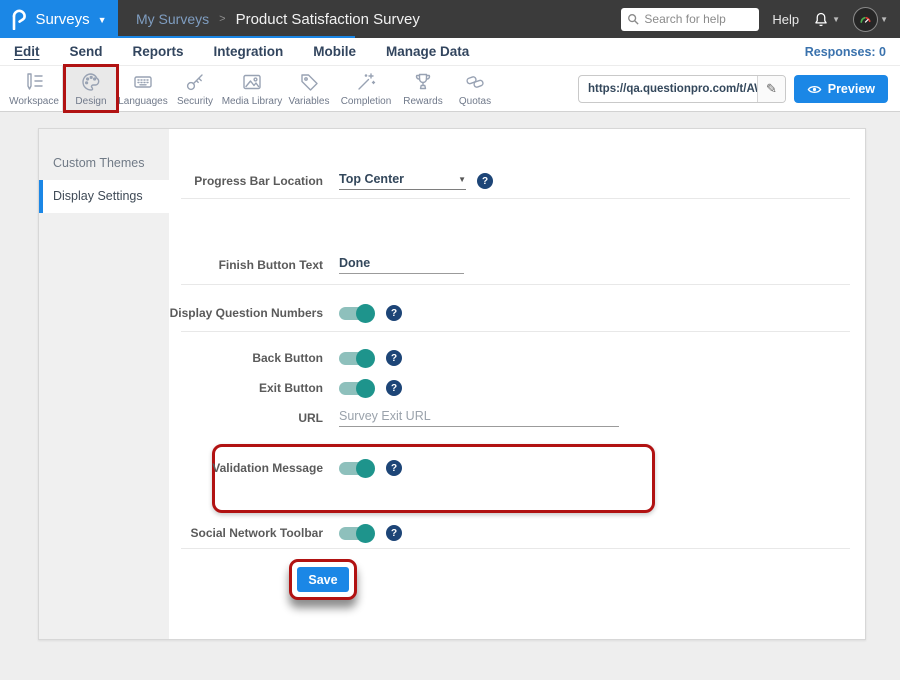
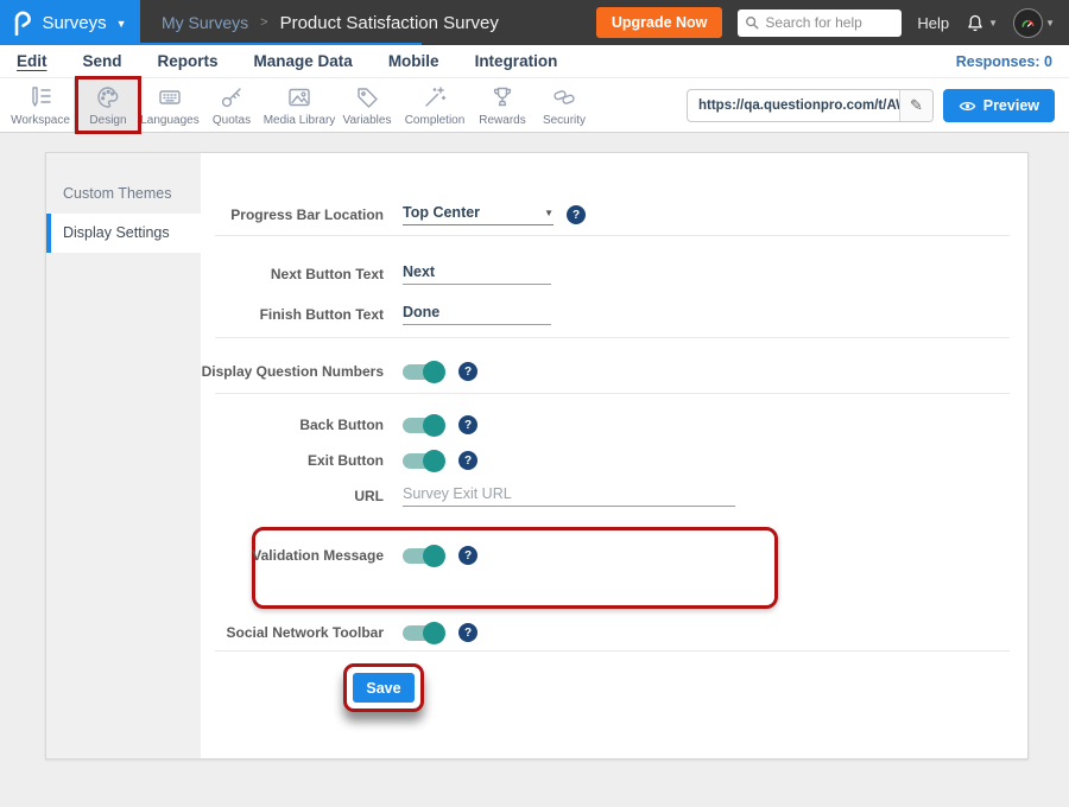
  Surveys
  ▼
  My Surveys
  >
  Product Satisfaction Survey
+ Upgrade Now
  Search for help
  Help
  ▼
  ▼
  Edit
  Send
  Reports
- Integration
+ Manage Data
  Mobile
- Manage Data
+ Integration
  Responses: 0
  Workspace
  Design
  Languages
- Security
+ Quotas
  Media Library
  Variables
  Completion
  Rewards
- Quotas
+ Security
  https://qa.questionpro.com/t/A
  ✎
  Preview
  Custom Themes
  Display Settings
  Progress Bar Location
  Top Center
  ▼
  ?
+ Next Button Text
+ Next
  Finish Button Text
  Done
  Display Question Numbers
  ?
  Back Button
  ?
  Exit Button
  ?
  URL
  Survey Exit URL
  Validation Message
  ?
  Social Network Toolbar
  ?
  Save
